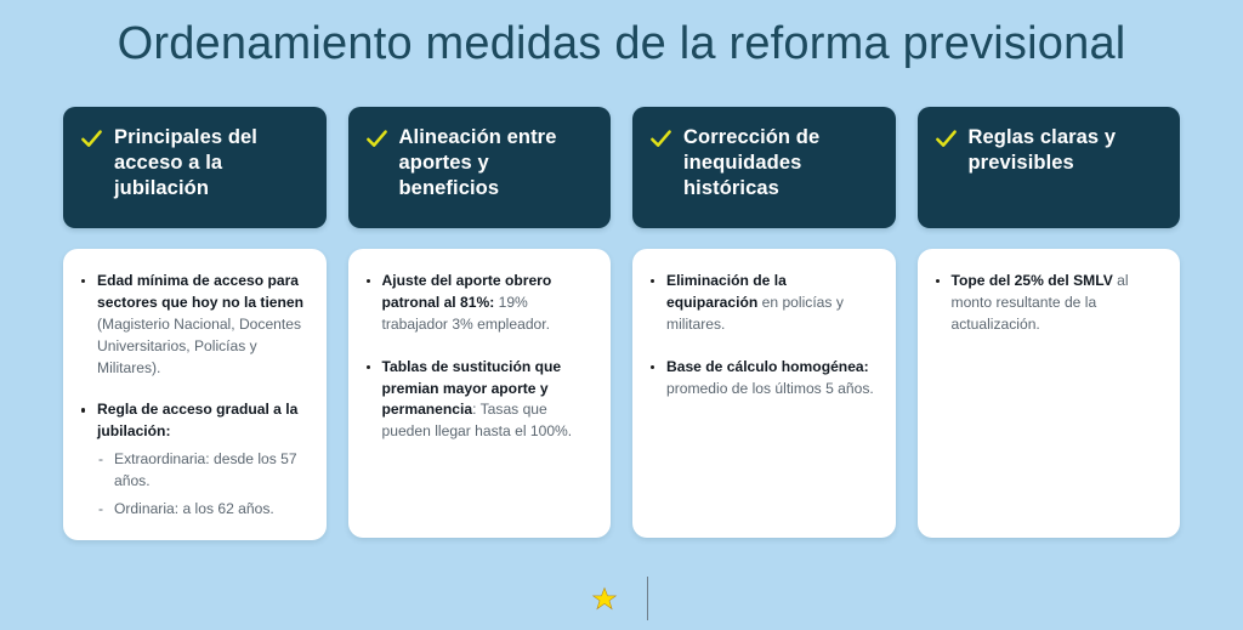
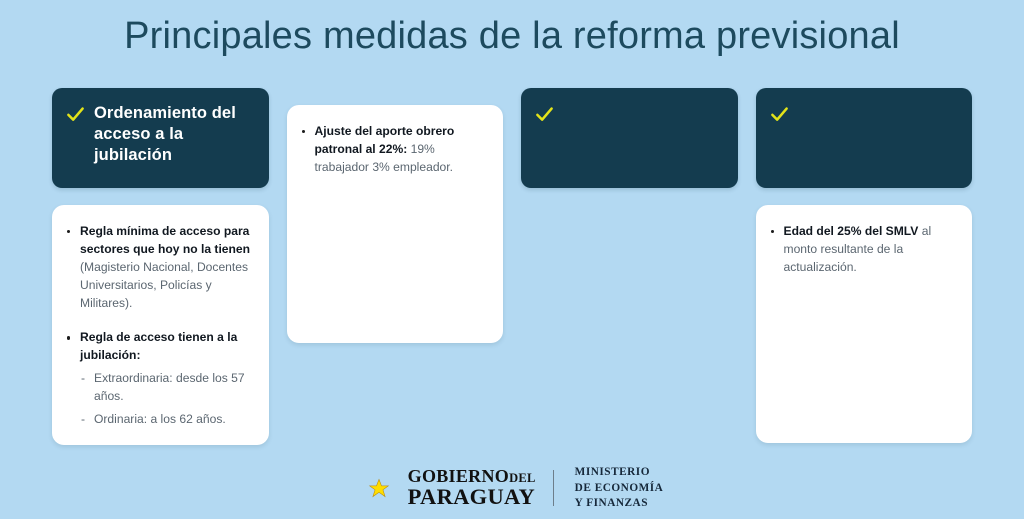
- Ordenamiento medidas de la reforma previsional
+ Principales medidas de la reforma previsional
- Principales del acceso a la jubilación
+ Ordenamiento del acceso a la jubilación
- Edad mínima de acceso para sectores que hoy no la tienen (Magisterio Nacional, Docentes Universitarios, Policías y Militares).
+ Regla mínima de acceso para sectores que hoy no la tienen (Magisterio Nacional, Docentes Universitarios, Policías y Militares).
- Regla de acceso gradual a la jubilación:
+ Regla de acceso tienen a la jubilación:
  -
  Extraordinaria: desde los 57 años.
  -
  Ordinaria: a los 62 años.
- Alineación entre aportes y beneficios
- Ajuste del aporte obrero patronal al 81%: 19% trabajador 3% empleador.
+ Ajuste del aporte obrero patronal al 22%: 19% trabajador 3% empleador.
- Tablas de sustitución que premian mayor aporte y permanencia: Tasas que pueden llegar hasta el 100%.
- Corrección de inequidades históricas
- Eliminación de la equiparación en policías y militares.
- Base de cálculo homogénea: promedio de los últimos 5 años.
- Reglas claras y previsibles
- Tope del 25% del SMLV al monto resultante de la actualización.
+ Edad del 25% del SMLV al monto resultante de la actualización.
+ GOBIERNODEL
+ PARAGUAY
+ MINISTERIO
+ DE ECONOMÍA
+ Y FINANZAS
